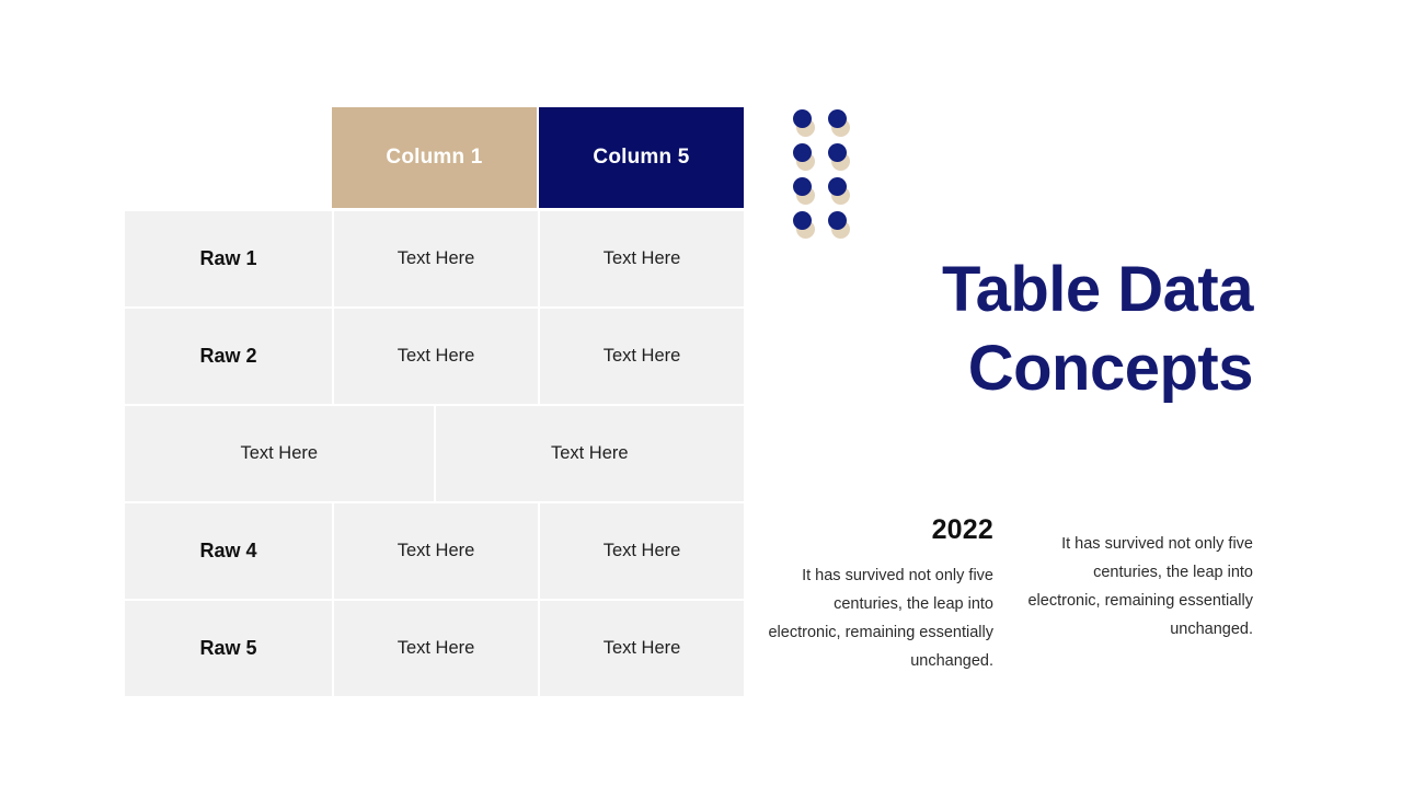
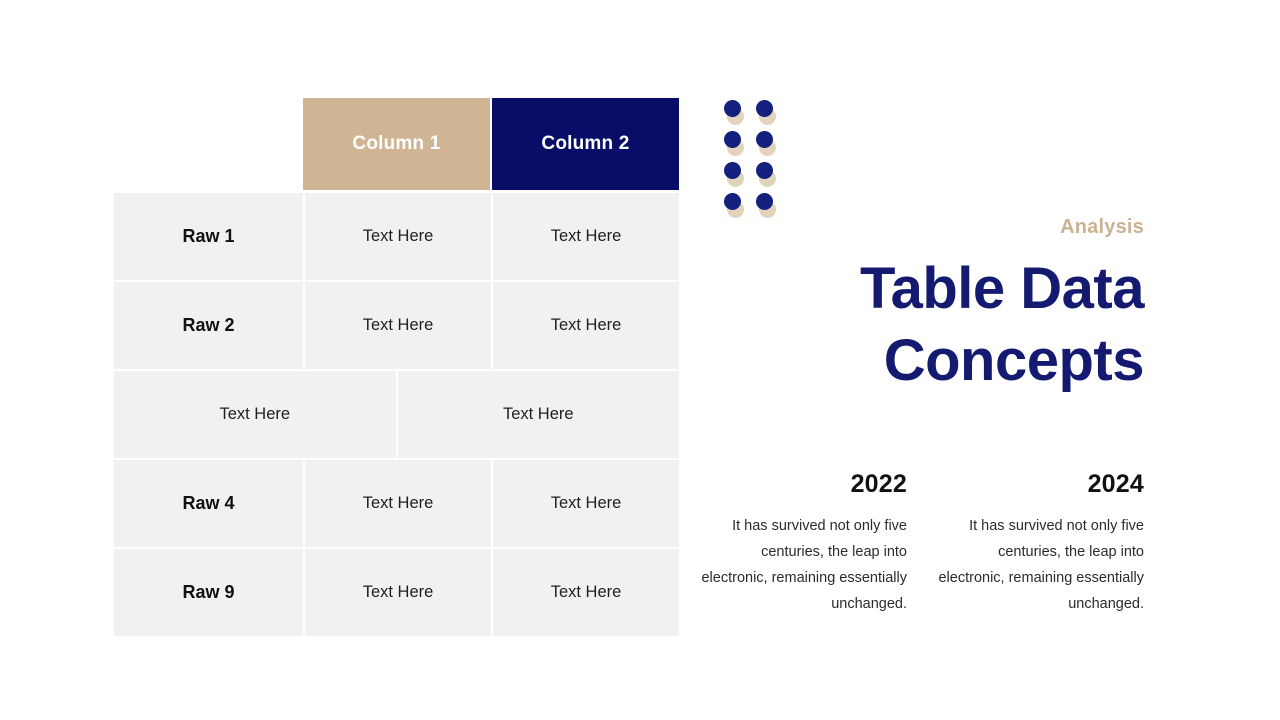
  Column 1
- Column 5
+ Column 2
  Raw 1
  Text Here
  Text Here
  Raw 2
  Text Here
  Text Here
  Text Here
  Text Here
  Raw 4
  Text Here
  Text Here
- Raw 5
+ Raw 9
  Text Here
  Text Here
+ Analysis
  Table Data Concepts
  2022
  It has survived not only five centuries, the leap into electronic, remaining essentially unchanged.
+ 2024
  It has survived not only five centuries, the leap into electronic, remaining essentially unchanged.
